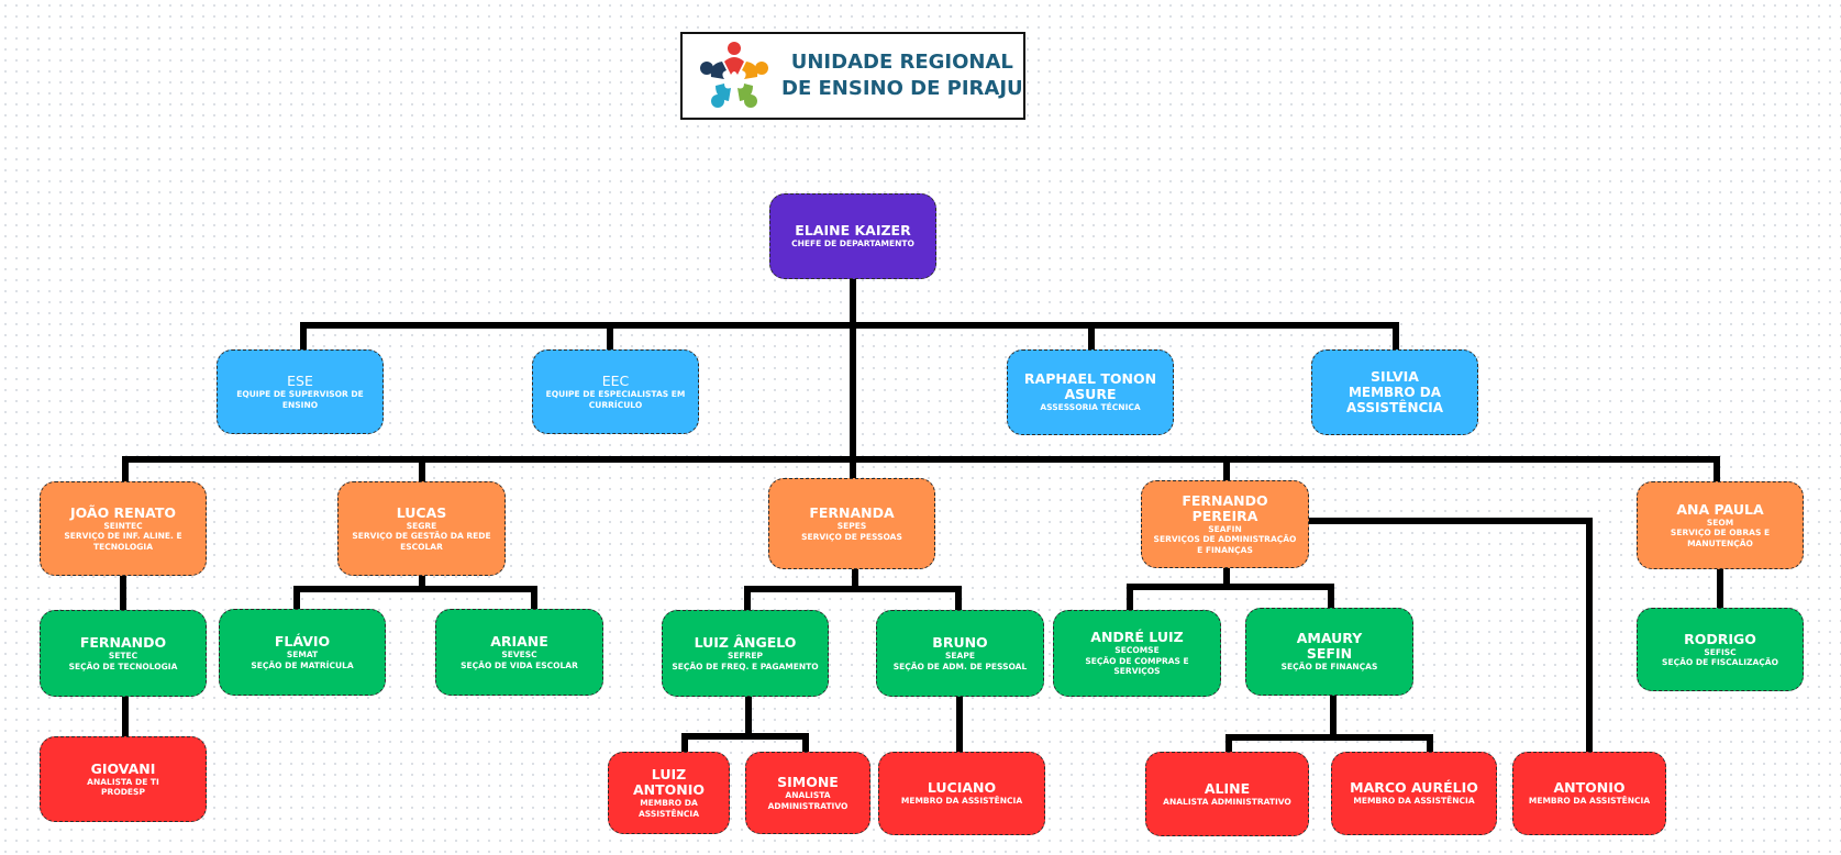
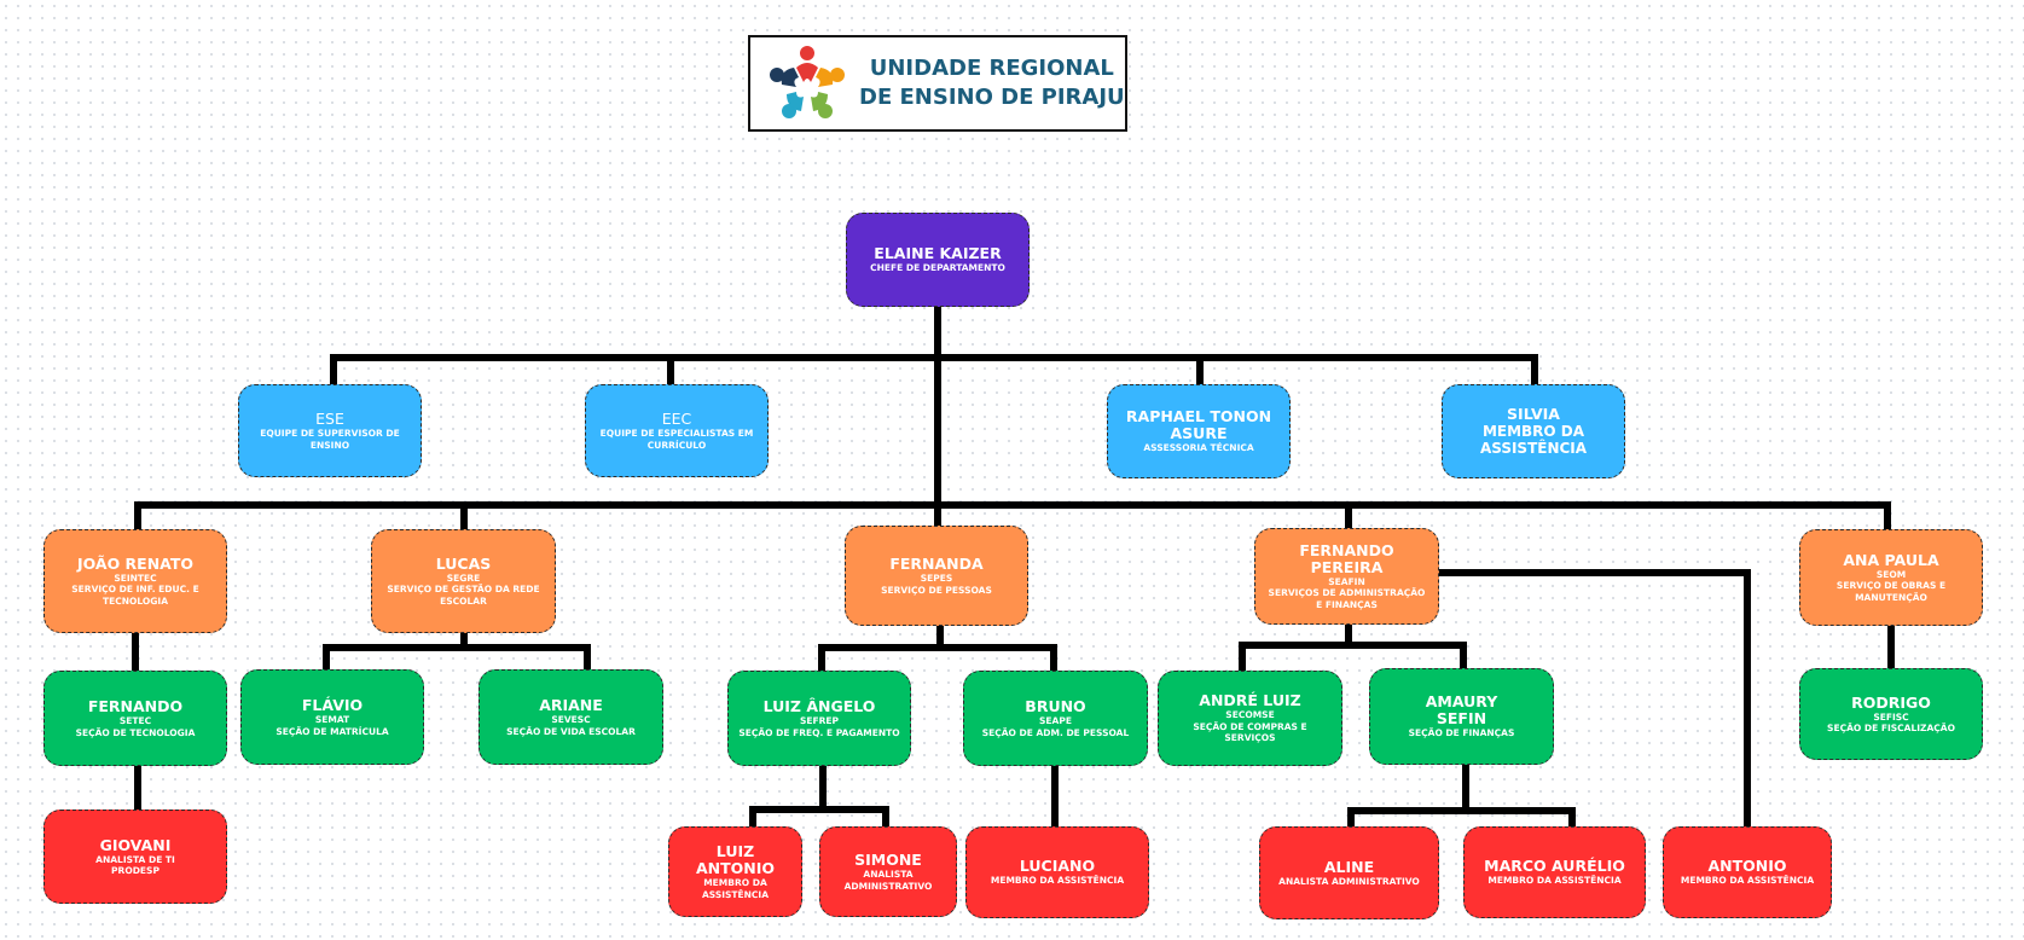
  UNIDADE REGIONAL
  DE ENSINO DE PIRAJU
  ELAINE KAIZER
  CHEFE DE DEPARTAMENTO
  ESE
  EQUIPE DE SUPERVISOR DE ENSINO
  EEC
  EQUIPE DE ESPECIALISTAS EM CURRÍCULO
  RAPHAEL TONON
  ASURE
  ASSESSORIA TÉCNICA
  SILVIA
  MEMBRO DA ASSISTÊNCIA
  JOÃO RENATO
  SEINTEC
- SERVIÇO DE INF. ALINE. E TECNOLOGIA
+ SERVIÇO DE INF. EDUC. E TECNOLOGIA
  LUCAS
  SEGRE
  SERVIÇO DE GESTÃO DA REDE ESCOLAR
  FERNANDA
  SEPES
  SERVIÇO DE PESSOAS
  FERNANDO PEREIRA
  SEAFIN
  SERVIÇOS DE ADMINISTRAÇÃO E FINANÇAS
  ANA PAULA
  SEOM
  SERVIÇO DE OBRAS E MANUTENÇÃO
  FERNANDO
  SETEC
  SEÇÃO DE TECNOLOGIA
  FLÁVIO
  SEMAT
  SEÇÃO DE MATRÍCULA
  ARIANE
  SEVESC
  SEÇÃO DE VIDA ESCOLAR
  LUIZ ÂNGELO
  SEFREP
  SEÇÃO DE FREQ. E PAGAMENTO
  BRUNO
  SEAPE
  SEÇÃO DE ADM. DE PESSOAL
  ANDRÉ LUIZ
  SECOMSE
  SEÇÃO DE COMPRAS E SERVIÇOS
  AMAURY
  SEFIN
  SEÇÃO DE FINANÇAS
  RODRIGO
  SEFISC
  SEÇÃO DE FISCALIZAÇÃO
  GIOVANI
  ANALISTA DE TI PRODESP
  LUIZ ANTONIO
  MEMBRO DA ASSISTÊNCIA
  SIMONE
  ANALISTA ADMINISTRATIVO
  LUCIANO
  MEMBRO DA ASSISTÊNCIA
  ALINE
  ANALISTA ADMINISTRATIVO
  MARCO AURÉLIO
  MEMBRO DA ASSISTÊNCIA
  ANTONIO
  MEMBRO DA ASSISTÊNCIA
